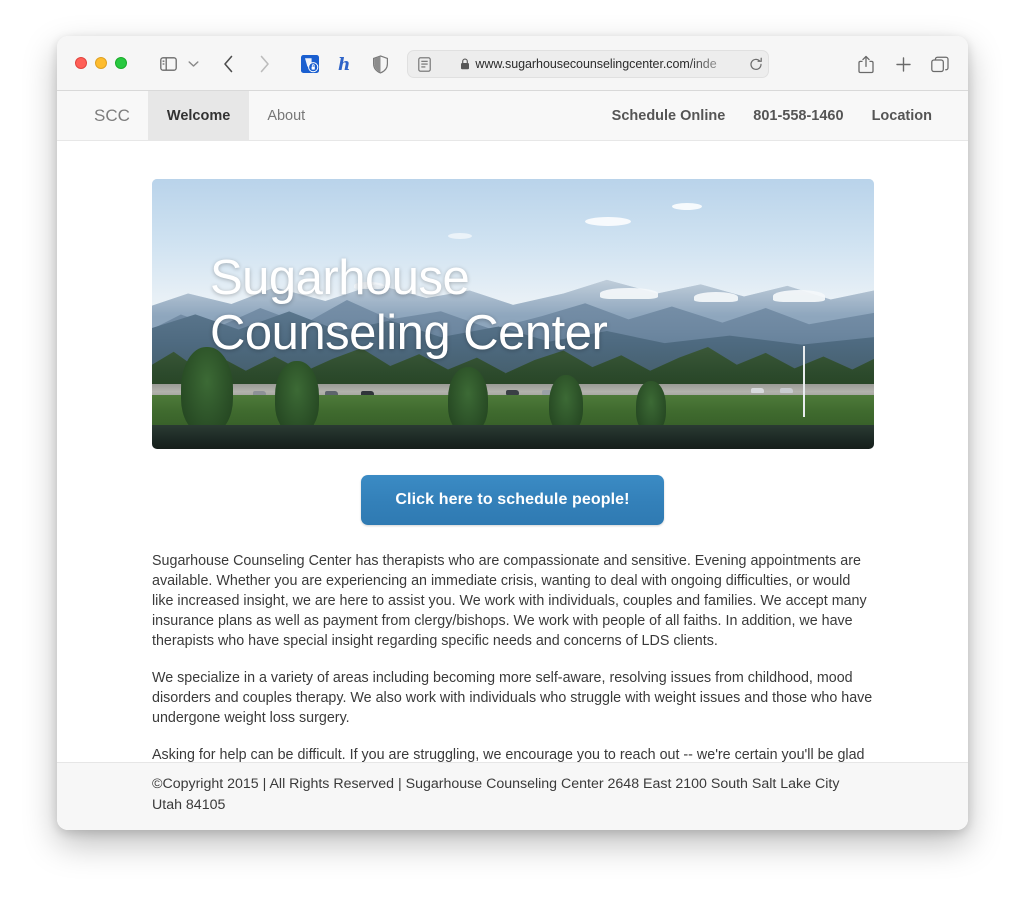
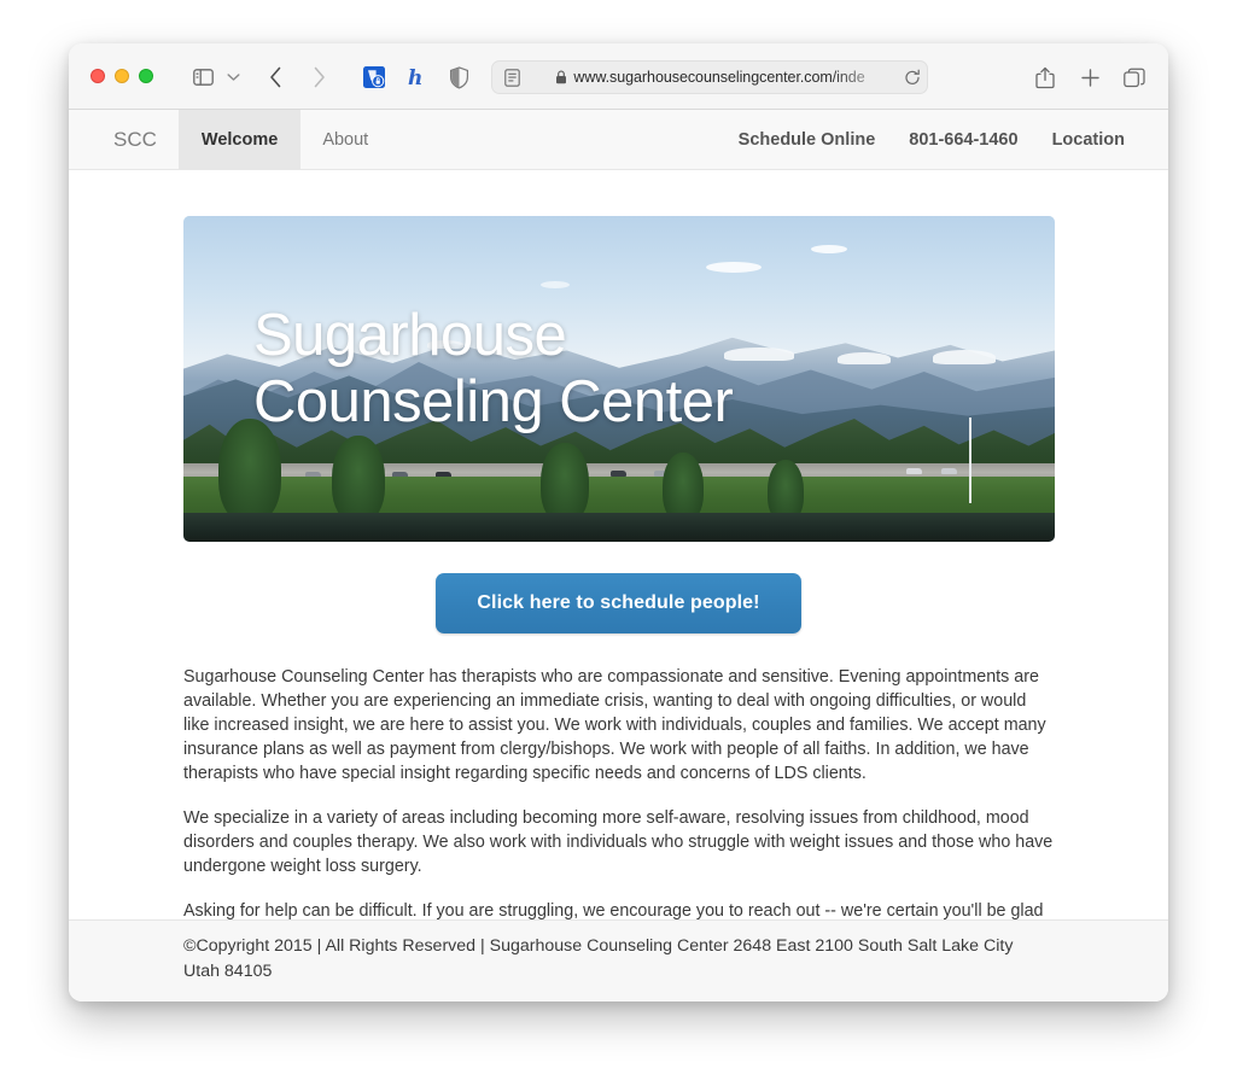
  h
  www.sugarhousecounselingcenter.com/inde
  SCC
  Welcome
  About
  Schedule Online
- 801-558-1460
+ 801-664-1460
  Location
  Sugarhouse
  Counseling Center
  Click here to schedule people!
  Sugarhouse Counseling Center has therapists who are compassionate and sensitive. Evening appointments are available. Whether you are experiencing an immediate crisis, wanting to deal with ongoing difficulties, or would like increased insight, we are here to assist you. We work with individuals, couples and families. We accept many insurance plans as well as payment from clergy/bishops. We work with people of all faiths. In addition, we have therapists who have special insight regarding specific needs and concerns of LDS clients.
  We specialize in a variety of areas including becoming more self-aware, resolving issues from childhood, mood disorders and couples therapy. We also work with individuals who struggle with weight issues and those who have undergone weight loss surgery.
  Asking for help can be difficult. If you are struggling, we encourage you to reach out -- we're certain you'll be glad
  ©Copyright 2015 | All Rights Reserved | Sugarhouse Counseling Center 2648 East 2100 South Salt Lake City Utah 84105
